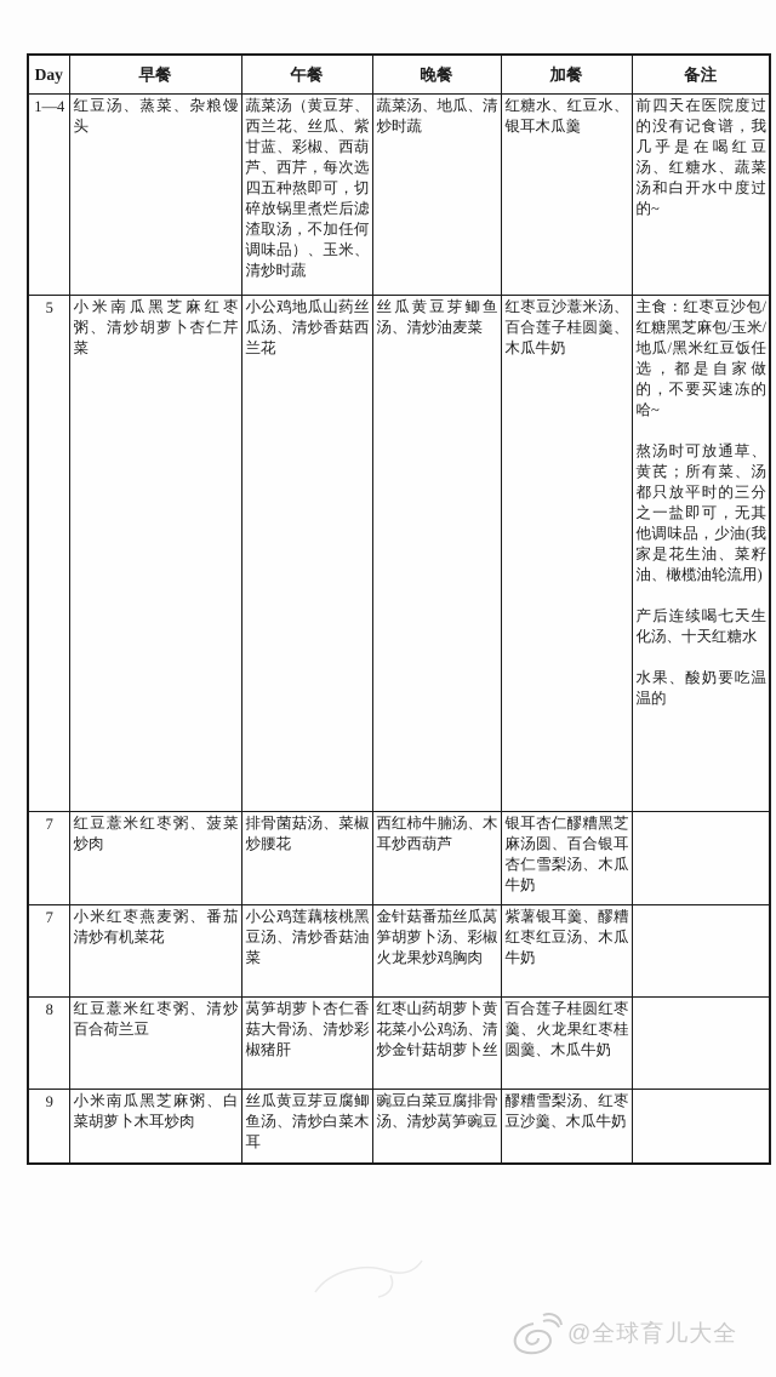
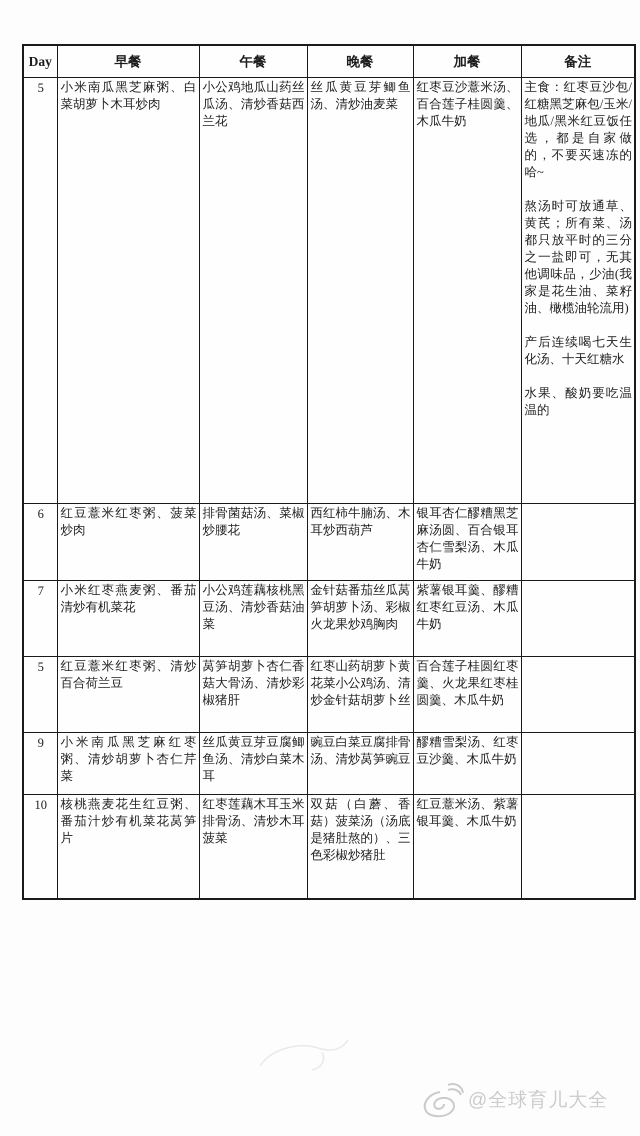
  Day	早餐	午餐	晚餐	加餐	备注
- 1—4	红豆汤、蒸菜、杂粮馒头	蔬菜汤（黄豆芽、西兰花、丝瓜、紫甘蓝、彩椒、西葫芦、西芹，每次选四五种熬即可，切碎放锅里煮烂后滤渣取汤，不加任何调味品）、玉米、清炒时蔬	蔬菜汤、地瓜、清炒时蔬	红糖水、红豆水、银耳木瓜羹	前四天在医院度过的没有记食谱，我几乎是在喝红豆汤、红糖水、蔬菜汤和白开水中度过的~
- 5	小米南瓜黑芝麻红枣粥、清炒胡萝卜杏仁芹菜	小公鸡地瓜山药丝瓜汤、清炒香菇西兰花	丝瓜黄豆芽鲫鱼汤、清炒油麦菜	红枣豆沙薏米汤、百合莲子桂圆羹、木瓜牛奶	主食：红枣豆沙包/红糖黑芝麻包/玉米/地瓜/黑米红豆饭任选，都是自家做的，不要买速冻的哈~ 熬汤时可放通草、黄芪；所有菜、汤都只放平时的三分之一盐即可，无其他调味品，少油(我家是花生油、菜籽油、橄榄油轮流用) 产后连续喝七天生化汤、十天红糖水 水果、酸奶要吃温温的
+ 5	小米南瓜黑芝麻粥、白菜胡萝卜木耳炒肉	小公鸡地瓜山药丝瓜汤、清炒香菇西兰花	丝瓜黄豆芽鲫鱼汤、清炒油麦菜	红枣豆沙薏米汤、百合莲子桂圆羹、木瓜牛奶	主食：红枣豆沙包/红糖黑芝麻包/玉米/地瓜/黑米红豆饭任选，都是自家做的，不要买速冻的哈~ 熬汤时可放通草、黄芪；所有菜、汤都只放平时的三分之一盐即可，无其他调味品，少油(我家是花生油、菜籽油、橄榄油轮流用) 产后连续喝七天生化汤、十天红糖水 水果、酸奶要吃温温的
- 7	红豆薏米红枣粥、菠菜炒肉	排骨菌菇汤、菜椒炒腰花	西红柿牛腩汤、木耳炒西葫芦	银耳杏仁醪糟黑芝麻汤圆、百合银耳杏仁雪梨汤、木瓜牛奶
+ 6	红豆薏米红枣粥、菠菜炒肉	排骨菌菇汤、菜椒炒腰花	西红柿牛腩汤、木耳炒西葫芦	银耳杏仁醪糟黑芝麻汤圆、百合银耳杏仁雪梨汤、木瓜牛奶
  7	小米红枣燕麦粥、番茄清炒有机菜花	小公鸡莲藕核桃黑豆汤、清炒香菇油菜	金针菇番茄丝瓜莴笋胡萝卜汤、彩椒火龙果炒鸡胸肉	紫薯银耳羹、醪糟红枣红豆汤、木瓜牛奶
- 8	红豆薏米红枣粥、清炒百合荷兰豆	莴笋胡萝卜杏仁香菇大骨汤、清炒彩椒猪肝	红枣山药胡萝卜黄花菜小公鸡汤、清炒金针菇胡萝卜丝	百合莲子桂圆红枣羹、火龙果红枣桂圆羹、木瓜牛奶
+ 5	红豆薏米红枣粥、清炒百合荷兰豆	莴笋胡萝卜杏仁香菇大骨汤、清炒彩椒猪肝	红枣山药胡萝卜黄花菜小公鸡汤、清炒金针菇胡萝卜丝	百合莲子桂圆红枣羹、火龙果红枣桂圆羹、木瓜牛奶
- 9	小米南瓜黑芝麻粥、白菜胡萝卜木耳炒肉	丝瓜黄豆芽豆腐鲫鱼汤、清炒白菜木耳	豌豆白菜豆腐排骨汤、清炒莴笋豌豆	醪糟雪梨汤、红枣豆沙羹、木瓜牛奶
+ 9	小米南瓜黑芝麻红枣粥、清炒胡萝卜杏仁芹菜	丝瓜黄豆芽豆腐鲫鱼汤、清炒白菜木耳	豌豆白菜豆腐排骨汤、清炒莴笋豌豆	醪糟雪梨汤、红枣豆沙羹、木瓜牛奶
+ 10	核桃燕麦花生红豆粥、番茄汁炒有机菜花莴笋片	红枣莲藕木耳玉米排骨汤、清炒木耳菠菜	双菇（白蘑、香菇）菠菜汤（汤底是猪肚熬的）、三色彩椒炒猪肚	红豆薏米汤、紫薯银耳羹、木瓜牛奶
  @全球育儿大全
